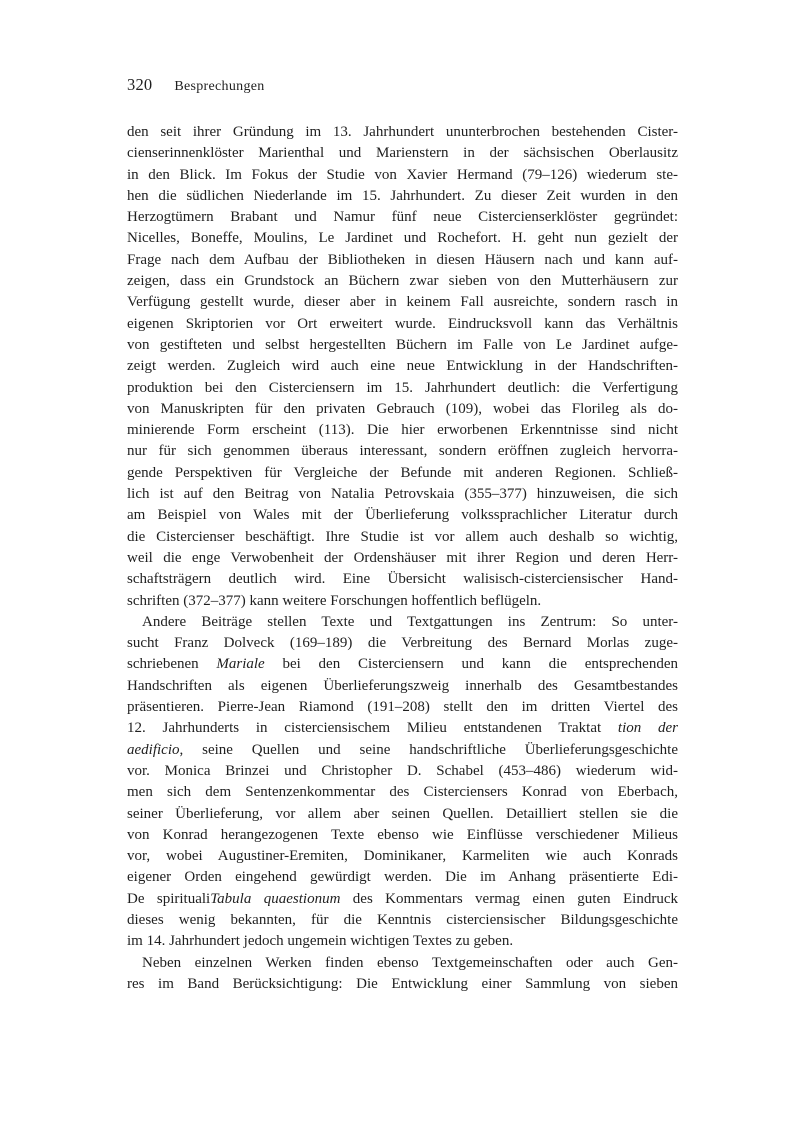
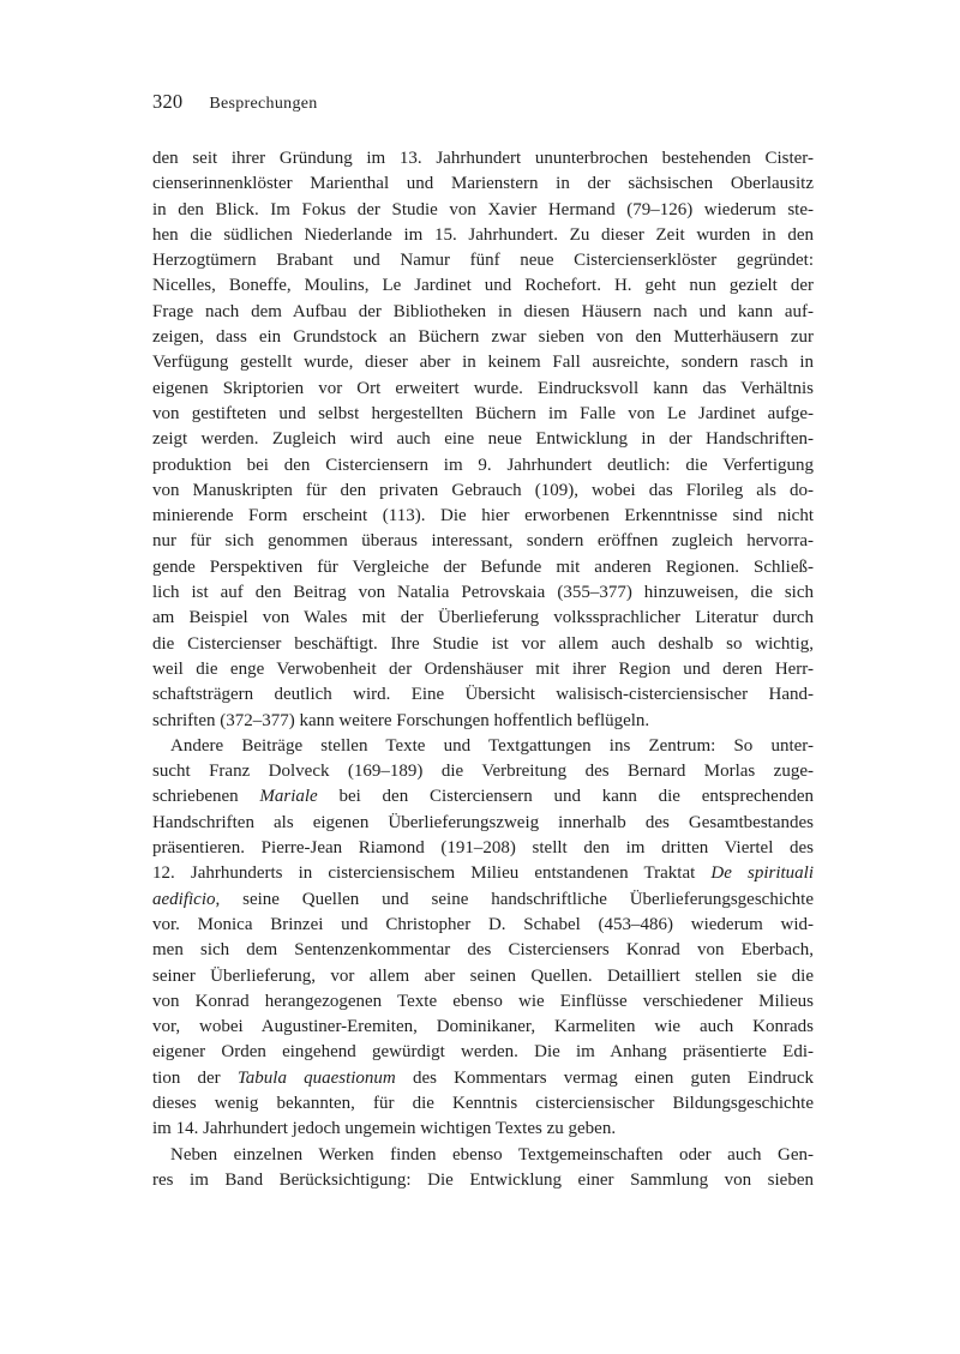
  320
  Besprechungen
  den seit ihrer Gründung im 13. Jahrhundert ununterbrochen bestehenden Cister-
  cienserinnenklöster Marienthal und Marienstern in der sächsischen Oberlausitz
  in den Blick. Im Fokus der Studie von Xavier Hermand (79–126) wiederum ste-
  hen die südlichen Niederlande im 15. Jahrhundert. Zu dieser Zeit wurden in den
  Herzogtümern Brabant und Namur fünf neue Cistercienserklöster gegründet:
  Nicelles, Boneffe, Moulins, Le Jardinet und Rochefort. H. geht nun gezielt der
  Frage nach dem Aufbau der Bibliotheken in diesen Häusern nach und kann auf-
  zeigen, dass ein Grundstock an Büchern zwar sieben von den Mutterhäusern zur
  Verfügung gestellt wurde, dieser aber in keinem Fall ausreichte, sondern rasch in
  eigenen Skriptorien vor Ort erweitert wurde. Eindrucksvoll kann das Verhältnis
  von gestifteten und selbst hergestellten Büchern im Falle von Le Jardinet aufge-
  zeigt werden. Zugleich wird auch eine neue Entwicklung in der Handschriften-
- produktion bei den Cisterciensern im 15. Jahrhundert deutlich: die Verfertigung
+ produktion bei den Cisterciensern im 9. Jahrhundert deutlich: die Verfertigung
  von Manuskripten für den privaten Gebrauch (109), wobei das Florileg als do-
  minierende Form erscheint (113). Die hier erworbenen Erkenntnisse sind nicht
  nur für sich genommen überaus interessant, sondern eröffnen zugleich hervorra-
  gende Perspektiven für Vergleiche der Befunde mit anderen Regionen. Schließ-
  lich ist auf den Beitrag von Natalia Petrovskaia (355–377) hinzuweisen, die sich
  am Beispiel von Wales mit der Überlieferung volkssprachlicher Literatur durch
  die Cistercienser beschäftigt. Ihre Studie ist vor allem auch deshalb so wichtig,
  weil die enge Verwobenheit der Ordenshäuser mit ihrer Region und deren Herr-
  schaftsträgern deutlich wird. Eine Übersicht walisisch-cisterciensischer Hand-
  schriften (372–377) kann weitere Forschungen hoffentlich beflügeln.
  Andere Beiträge stellen Texte und Textgattungen ins Zentrum: So unter-
  sucht Franz Dolveck (169–189) die Verbreitung des Bernard Morlas zuge-
  schriebenen Mariale bei den Cisterciensern und kann die entsprechenden
  Handschriften als eigenen Überlieferungszweig innerhalb des Gesamtbestandes
  präsentieren. Pierre-Jean Riamond (191–208) stellt den im dritten Viertel des
- 12. Jahrhunderts in cisterciensischem Milieu entstandenen Traktat tion der
+ 12. Jahrhunderts in cisterciensischem Milieu entstandenen Traktat De spirituali
  aedificio, seine Quellen und seine handschriftliche Überlieferungsgeschichte
  vor. Monica Brinzei und Christopher D. Schabel (453–486) wiederum wid-
  men sich dem Sentenzenkommentar des Cisterciensers Konrad von Eberbach,
  seiner Überlieferung, vor allem aber seinen Quellen. Detailliert stellen sie die
  von Konrad herangezogenen Texte ebenso wie Einflüsse verschiedener Milieus
  vor, wobei Augustiner-Eremiten, Dominikaner, Karmeliten wie auch Konrads
  eigener Orden eingehend gewürdigt werden. Die im Anhang präsentierte Edi-
- De spiritualiTabula quaestionum des Kommentars vermag einen guten Eindruck
+ tion der Tabula quaestionum des Kommentars vermag einen guten Eindruck
  dieses wenig bekannten, für die Kenntnis cisterciensischer Bildungsgeschichte
  im 14. Jahrhundert jedoch ungemein wichtigen Textes zu geben.
  Neben einzelnen Werken finden ebenso Textgemeinschaften oder auch Gen-
  res im Band Berücksichtigung: Die Entwicklung einer Sammlung von sieben
